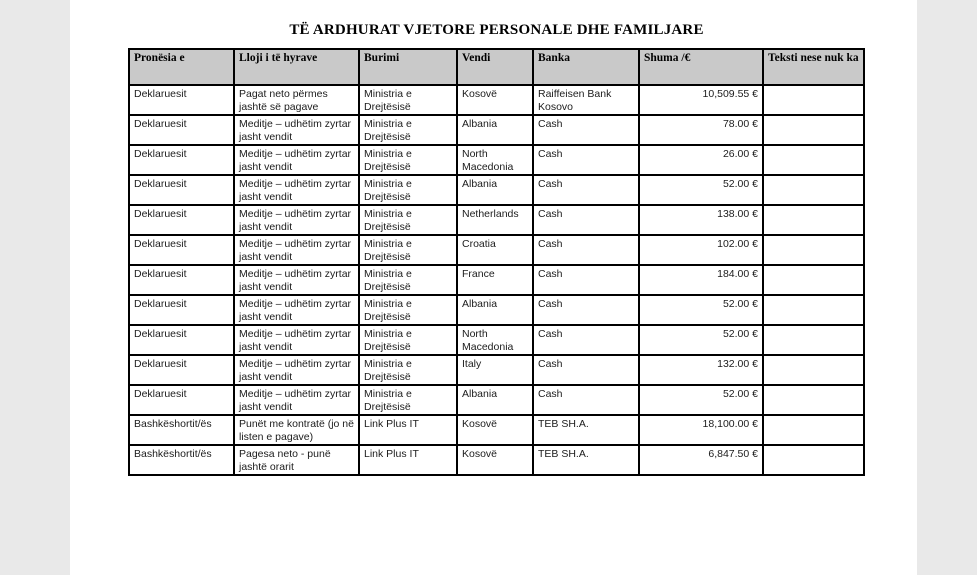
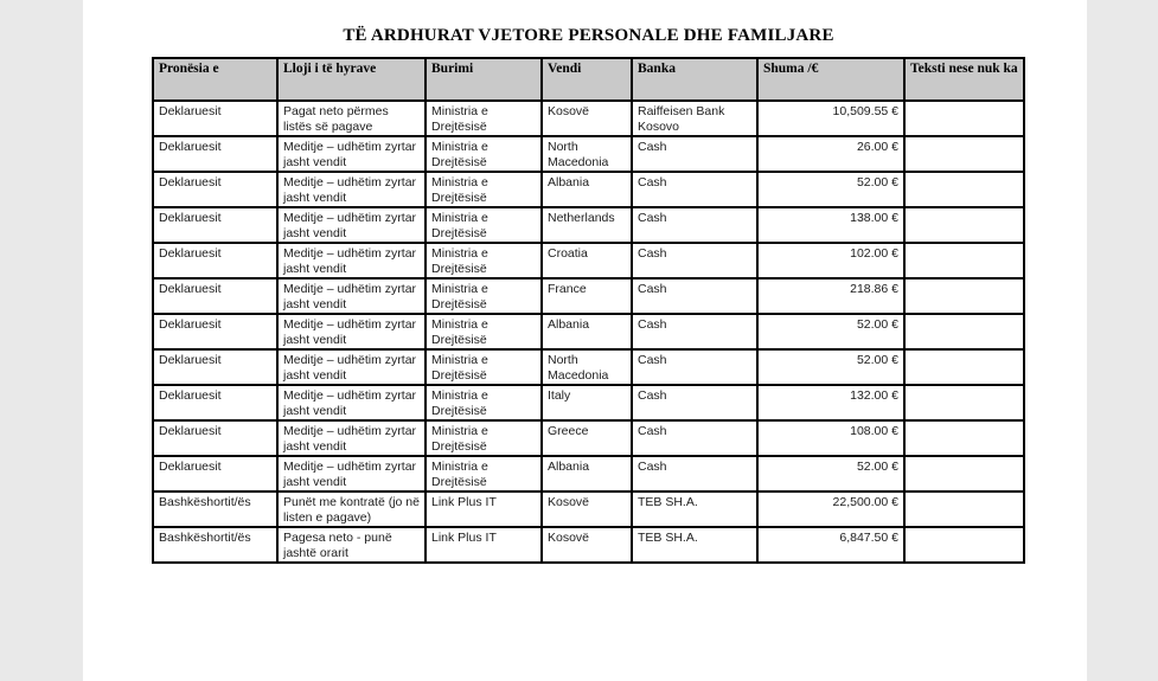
  TË ARDHURAT VJETORE PERSONALE DHE FAMILJARE
  Pronësia e	Lloji i të hyrave	Burimi	Vendi	Banka	Shuma /€	Teksti nese nuk ka
- Deklaruesit	Pagat neto përmes jashtë së pagave	Ministria e Drejtësisë	Kosovë	Raiffeisen Bank Kosovo	10,509.55 €
+ Deklaruesit	Pagat neto përmes listës së pagave	Ministria e Drejtësisë	Kosovë	Raiffeisen Bank Kosovo	10,509.55 €
- Deklaruesit	Meditje – udhëtim zyrtar jasht vendit	Ministria e Drejtësisë	Albania	Cash	78.00 €
  Deklaruesit	Meditje – udhëtim zyrtar jasht vendit	Ministria e Drejtësisë	North Macedonia	Cash	26.00 €
  Deklaruesit	Meditje – udhëtim zyrtar jasht vendit	Ministria e Drejtësisë	Albania	Cash	52.00 €
  Deklaruesit	Meditje – udhëtim zyrtar jasht vendit	Ministria e Drejtësisë	Netherlands	Cash	138.00 €
  Deklaruesit	Meditje – udhëtim zyrtar jasht vendit	Ministria e Drejtësisë	Croatia	Cash	102.00 €
- Deklaruesit	Meditje – udhëtim zyrtar jasht vendit	Ministria e Drejtësisë	France	Cash	184.00 €
+ Deklaruesit	Meditje – udhëtim zyrtar jasht vendit	Ministria e Drejtësisë	France	Cash	218.86 €
  Deklaruesit	Meditje – udhëtim zyrtar jasht vendit	Ministria e Drejtësisë	Albania	Cash	52.00 €
  Deklaruesit	Meditje – udhëtim zyrtar jasht vendit	Ministria e Drejtësisë	North Macedonia	Cash	52.00 €
  Deklaruesit	Meditje – udhëtim zyrtar jasht vendit	Ministria e Drejtësisë	Italy	Cash	132.00 €
+ Deklaruesit	Meditje – udhëtim zyrtar jasht vendit	Ministria e Drejtësisë	Greece	Cash	108.00 €
  Deklaruesit	Meditje – udhëtim zyrtar jasht vendit	Ministria e Drejtësisë	Albania	Cash	52.00 €
- Bashkëshortit/ës	Punët me kontratë (jo në listen e pagave)	Link Plus IT	Kosovë	TEB SH.A.	18,100.00 €
+ Bashkëshortit/ës	Punët me kontratë (jo në listen e pagave)	Link Plus IT	Kosovë	TEB SH.A.	22,500.00 €
  Bashkëshortit/ës	Pagesa neto - punë jashtë orarit	Link Plus IT	Kosovë	TEB SH.A.	6,847.50 €
